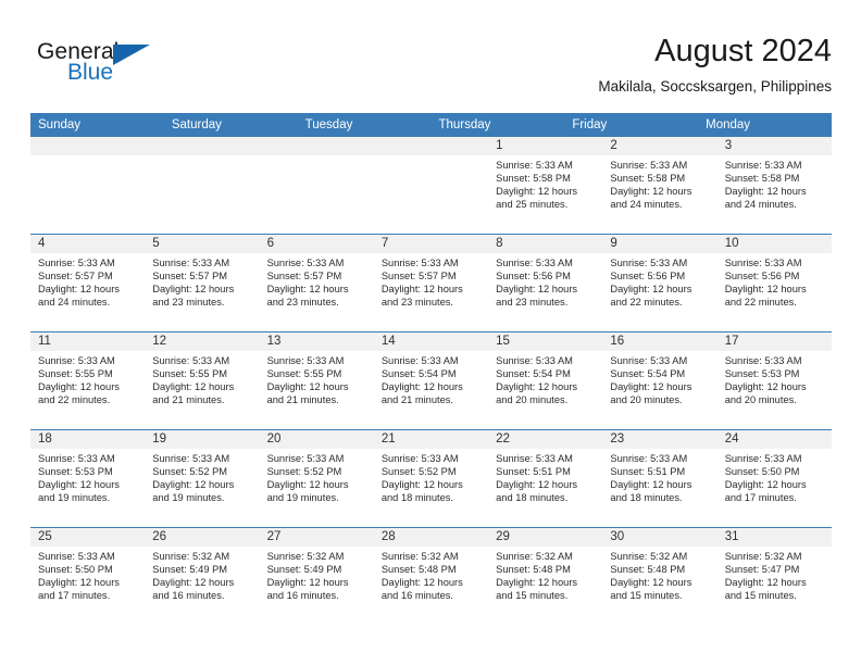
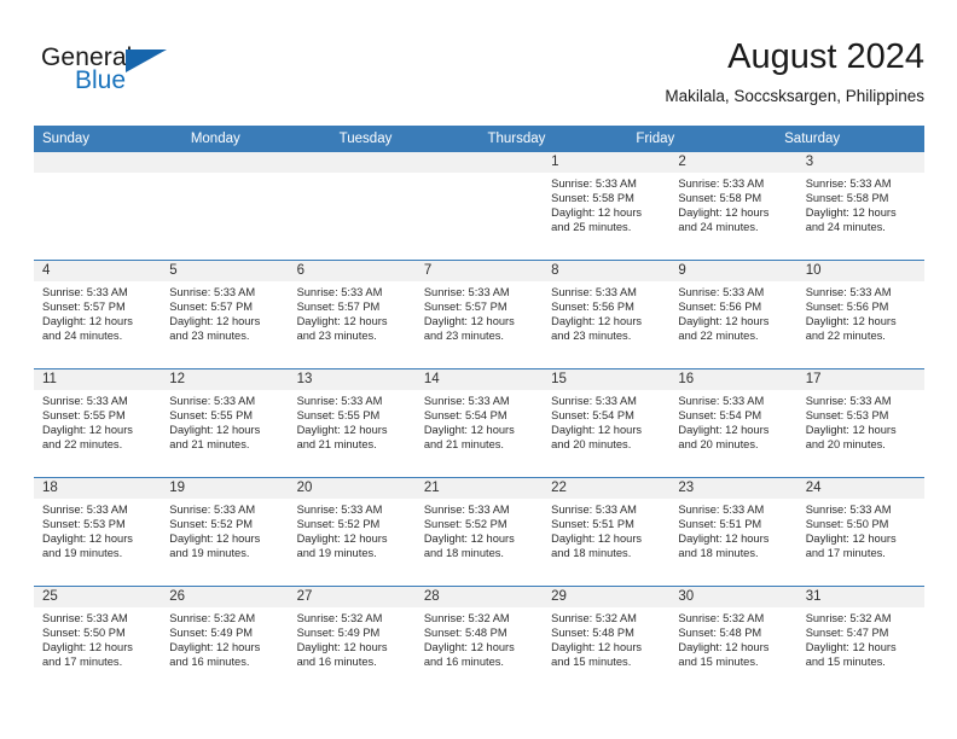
  General
  Blue
  August 2024
  Makilala, Soccsksargen, Philippines
  Sunday
- Saturday
+ Monday
  Tuesday
  Thursday
  Friday
- Monday
+ Saturday
  1
  Sunrise: 5:33 AM
  Sunset: 5:58 PM
  Daylight: 12 hours
  and 25 minutes.
  2
  Sunrise: 5:33 AM
  Sunset: 5:58 PM
  Daylight: 12 hours
  and 24 minutes.
  3
  Sunrise: 5:33 AM
  Sunset: 5:58 PM
  Daylight: 12 hours
  and 24 minutes.
  4
  Sunrise: 5:33 AM
  Sunset: 5:57 PM
  Daylight: 12 hours
  and 24 minutes.
  5
  Sunrise: 5:33 AM
  Sunset: 5:57 PM
  Daylight: 12 hours
  and 23 minutes.
  6
  Sunrise: 5:33 AM
  Sunset: 5:57 PM
  Daylight: 12 hours
  and 23 minutes.
  7
  Sunrise: 5:33 AM
  Sunset: 5:57 PM
  Daylight: 12 hours
  and 23 minutes.
  8
  Sunrise: 5:33 AM
  Sunset: 5:56 PM
  Daylight: 12 hours
  and 23 minutes.
  9
  Sunrise: 5:33 AM
  Sunset: 5:56 PM
  Daylight: 12 hours
  and 22 minutes.
  10
  Sunrise: 5:33 AM
  Sunset: 5:56 PM
  Daylight: 12 hours
  and 22 minutes.
  11
  Sunrise: 5:33 AM
  Sunset: 5:55 PM
  Daylight: 12 hours
  and 22 minutes.
  12
  Sunrise: 5:33 AM
  Sunset: 5:55 PM
  Daylight: 12 hours
  and 21 minutes.
  13
  Sunrise: 5:33 AM
  Sunset: 5:55 PM
  Daylight: 12 hours
  and 21 minutes.
  14
  Sunrise: 5:33 AM
  Sunset: 5:54 PM
  Daylight: 12 hours
  and 21 minutes.
  15
  Sunrise: 5:33 AM
  Sunset: 5:54 PM
  Daylight: 12 hours
  and 20 minutes.
  16
  Sunrise: 5:33 AM
  Sunset: 5:54 PM
  Daylight: 12 hours
  and 20 minutes.
  17
  Sunrise: 5:33 AM
  Sunset: 5:53 PM
  Daylight: 12 hours
  and 20 minutes.
  18
  Sunrise: 5:33 AM
  Sunset: 5:53 PM
  Daylight: 12 hours
  and 19 minutes.
  19
  Sunrise: 5:33 AM
  Sunset: 5:52 PM
  Daylight: 12 hours
  and 19 minutes.
  20
  Sunrise: 5:33 AM
  Sunset: 5:52 PM
  Daylight: 12 hours
  and 19 minutes.
  21
  Sunrise: 5:33 AM
  Sunset: 5:52 PM
  Daylight: 12 hours
  and 18 minutes.
  22
  Sunrise: 5:33 AM
  Sunset: 5:51 PM
  Daylight: 12 hours
  and 18 minutes.
  23
  Sunrise: 5:33 AM
  Sunset: 5:51 PM
  Daylight: 12 hours
  and 18 minutes.
  24
  Sunrise: 5:33 AM
  Sunset: 5:50 PM
  Daylight: 12 hours
  and 17 minutes.
  25
  Sunrise: 5:33 AM
  Sunset: 5:50 PM
  Daylight: 12 hours
  and 17 minutes.
  26
  Sunrise: 5:32 AM
  Sunset: 5:49 PM
  Daylight: 12 hours
  and 16 minutes.
  27
  Sunrise: 5:32 AM
  Sunset: 5:49 PM
  Daylight: 12 hours
  and 16 minutes.
  28
  Sunrise: 5:32 AM
  Sunset: 5:48 PM
  Daylight: 12 hours
  and 16 minutes.
  29
  Sunrise: 5:32 AM
  Sunset: 5:48 PM
  Daylight: 12 hours
  and 15 minutes.
  30
  Sunrise: 5:32 AM
  Sunset: 5:48 PM
  Daylight: 12 hours
  and 15 minutes.
  31
  Sunrise: 5:32 AM
  Sunset: 5:47 PM
  Daylight: 12 hours
  and 15 minutes.
